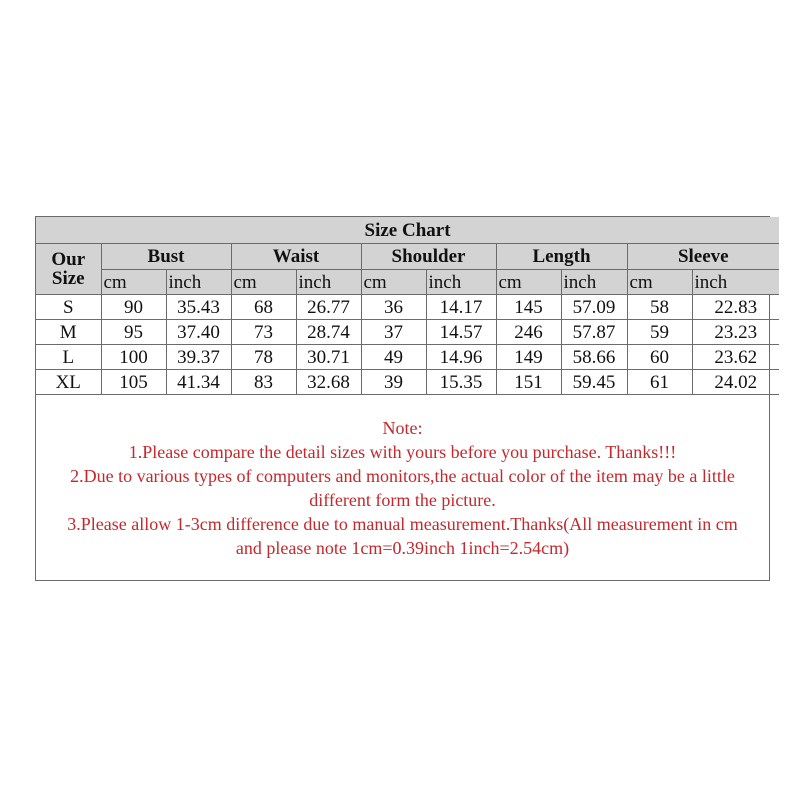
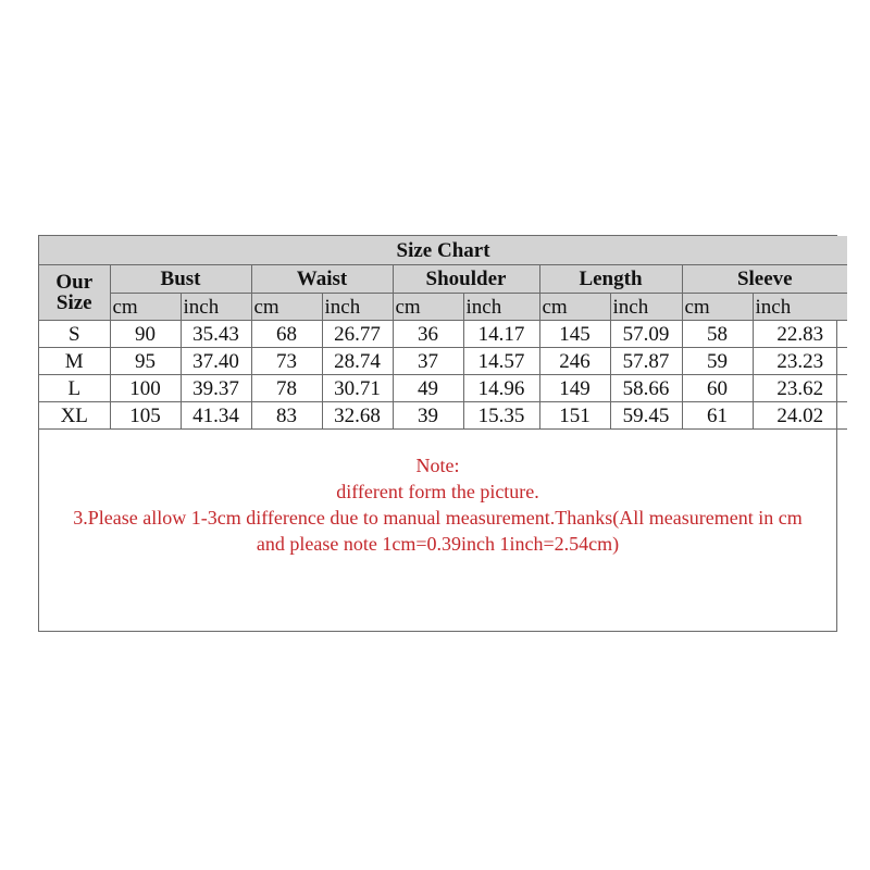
  Size Chart
  Our Size	Bust	Waist	Shoulder	Length	Sleeve
  cm	inch	cm	inch	cm	inch	cm	inch	cm	inch
  S	90	35.43	68	26.77	36	14.17	145	57.09	58	22.83
  M	95	37.40	73	28.74	37	14.57	246	57.87	59	23.23
  L	100	39.37	78	30.71	49	14.96	149	58.66	60	23.62
  XL	105	41.34	83	32.68	39	15.35	151	59.45	61	24.02
  Note:
- 1.Please compare the detail sizes with yours before you purchase. Thanks!!!
- 2.Due to various types of computers and monitors,the actual color of the item may be a little
  different form the picture.
  3.Please allow 1-3cm difference due to manual measurement.Thanks(All measurement in cm
  and please note 1cm=0.39inch 1inch=2.54cm)
